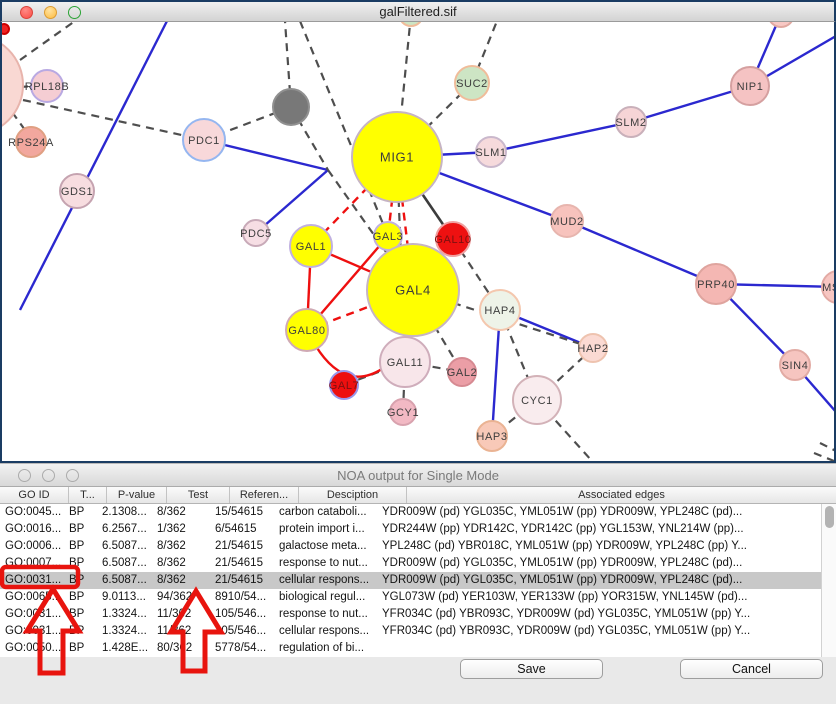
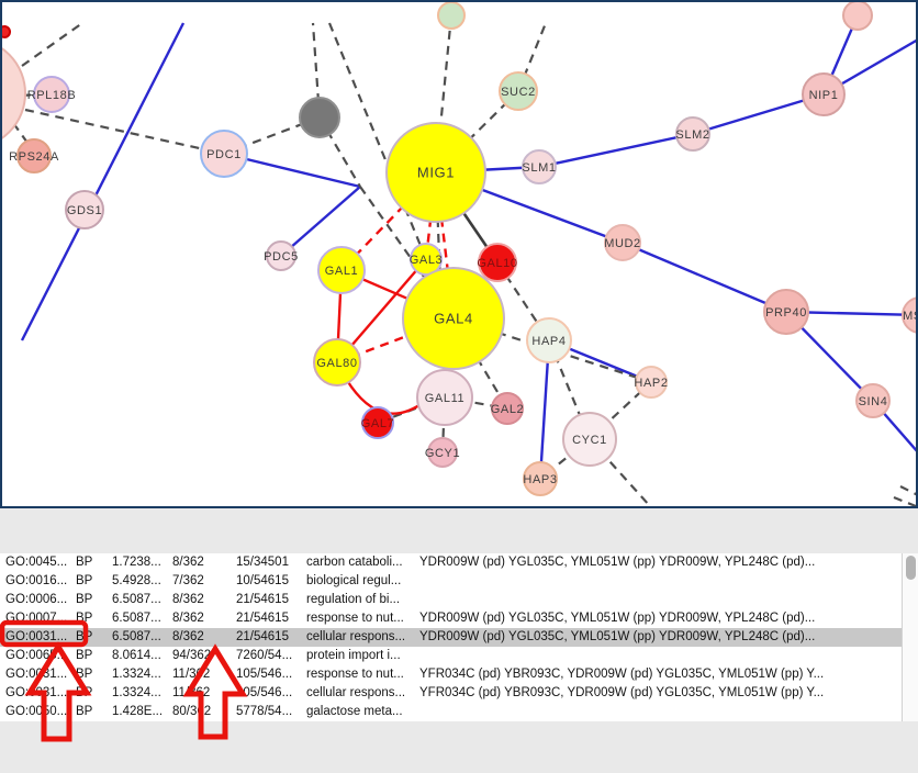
  RPL18B
  RPS24A
  GDS1
  PDC1
  MIG1
  SUC2
  SLM1
  SLM2
  NIP1
  MUD2
  PRP40
  PDC5
  GAL1
  GAL3
  GAL10
  GAL4
  HAP4
  GAL80
  GAL11
  GAL2
  GAL7
  GCY1
  CYC1
  HAP2
  HAP3
  SIN4
- galFiltered.sif
- NOA output for Single Mode
- GO ID
- T...
- P-value
- Test
- Referen...
- Desciption
- Associated edges
  GO:0045...
  BP
- 2.1308...
+ 1.7238...
  8/362
- 15/54615
+ 15/34501
  carbon cataboli...
  YDR009W (pd) YGL035C, YML051W (pp) YDR009W, YPL248C (pd)...
  GO:0016...
  BP
- 6.2567...
+ 5.4928...
- 1/362
+ 7/362
- 6/54615
+ 10/54615
- protein import i...
+ biological regul...
- YDR244W (pp) YDR142C, YDR142C (pp) YGL153W, YNL214W (pp)...
  GO:0006...
  BP
  6.5087...
  8/362
  21/54615
- galactose meta...
+ regulation of bi...
- YPL248C (pd) YBR018C, YML051W (pp) YDR009W, YPL248C (pp) Y...
  GO:0007...
  BP
  6.5087...
  8/362
  21/54615
  response to nut...
  YDR009W (pd) YGL035C, YML051W (pp) YDR009W, YPL248C (pd)...
  GO:0031...
  BP
  6.5087...
  8/362
  21/54615
  cellular respons...
  YDR009W (pd) YGL035C, YML051W (pp) YDR009W, YPL248C (pd)...
  GO:006.
  BP
- 9.0113...
+ 8.0614...
  94/362
- 8910/54...
+ 7260/54...
- biological regul...
+ protein import i...
- YGL073W (pd) YER103W, YER133W (pp) YOR315W, YNL145W (pd)...
  GO:031...
  BP
  1.3324...
  11/32
  105/546...
  response to nut...
  YFR034C (pd) YBR093C, YDR009W (pd) YGL035C, YML051W (pp) Y...
  1.3324...
  05/546...
  cellular respons...
  YFR034C (pd) YBR093C, YDR009W (pd) YGL035C, YML051W (pp) Y...
  GO:000...
  BP
  1.428E...
  80/32
  5778/54...
- regulation of bi...
+ galactose meta...
- Save
- Cancel
